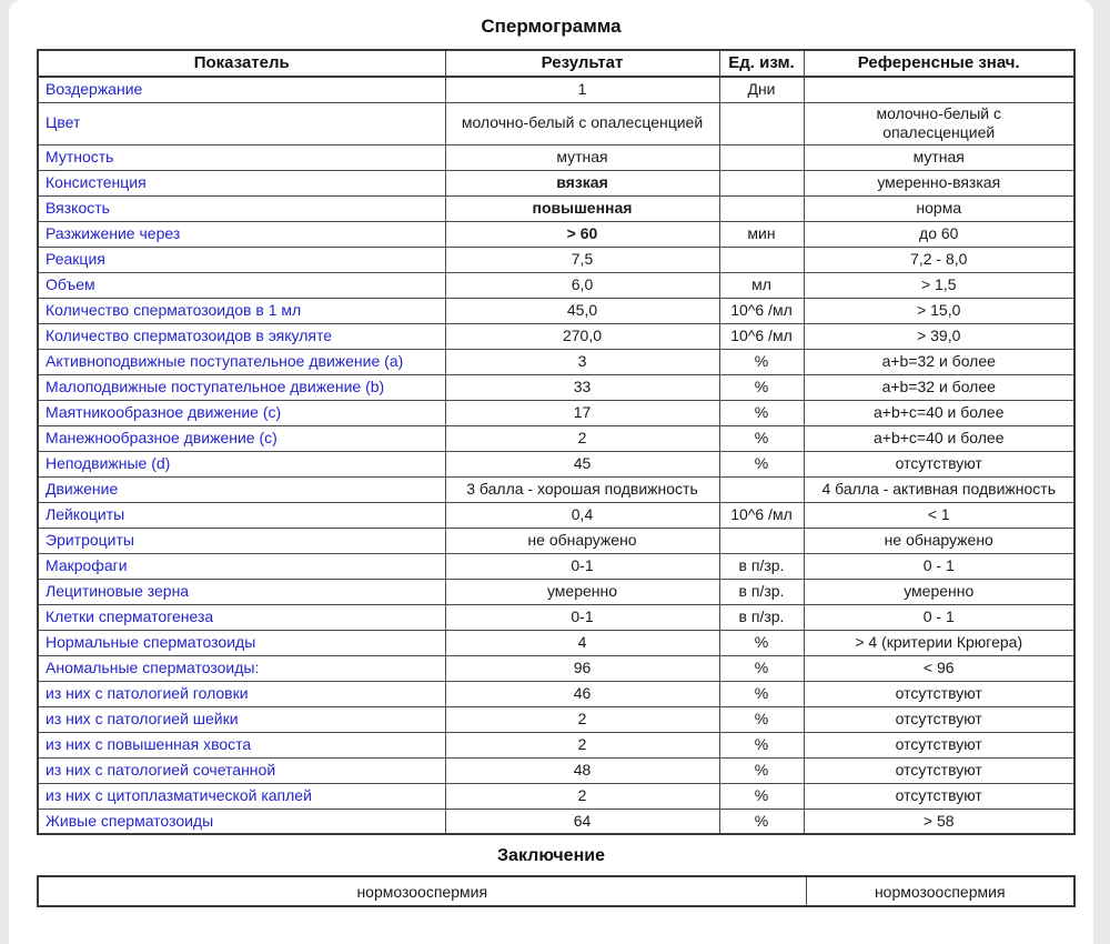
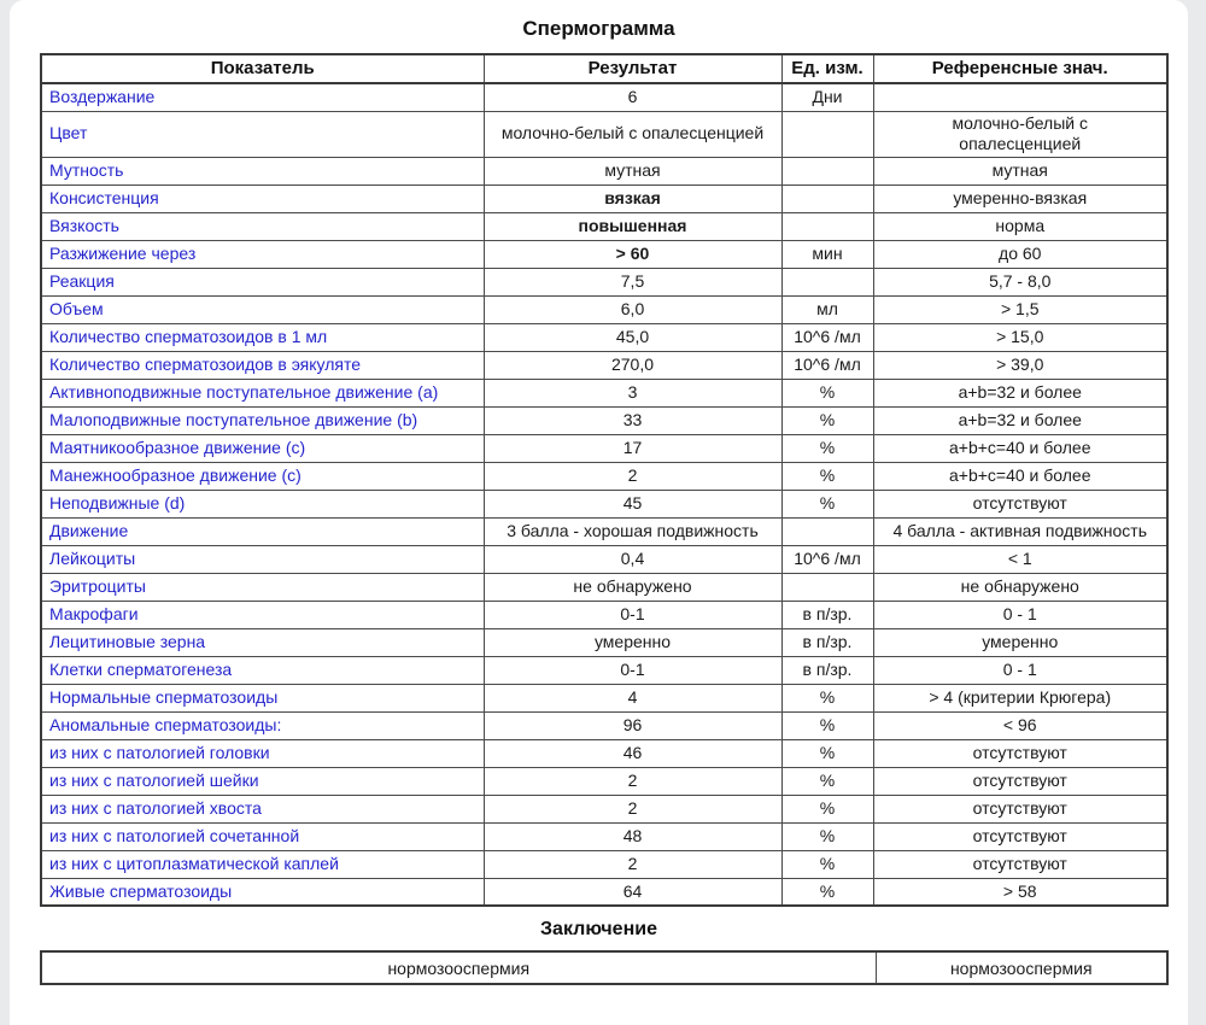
  Спермограмма
  Показатель	Результат	Ед. изм.	Референсные знач.
- Воздержание	1	Дни
+ Воздержание	6	Дни
  Цвет	молочно-белый с опалесценцией		молочно-белый с опалесценцией
  Мутность	мутная		мутная
  Консистенция	вязкая		умеренно-вязкая
  Вязкость	повышенная		норма
  Разжижение через	> 60	мин	до 60
- Реакция	7,5		7,2 - 8,0
+ Реакция	7,5		5,7 - 8,0
  Объем	6,0	мл	> 1,5
  Количество сперматозоидов в 1 мл	45,0	10^6 /мл	> 15,0
  Количество сперматозоидов в эякуляте	270,0	10^6 /мл	> 39,0
  Активноподвижные поступательное движение (a)	3	%	a+b=32 и более
  Малоподвижные поступательное движение (b)	33	%	a+b=32 и более
  Маятникообразное движение (c)	17	%	a+b+c=40 и более
  Манежнообразное движение (c)	2	%	a+b+c=40 и более
  Неподвижные (d)	45	%	отсутствуют
  Движение	3 балла - хорошая подвижность		4 балла - активная подвижность
  Лейкоциты	0,4	10^6 /мл	< 1
  Эритроциты	не обнаружено		не обнаружено
  Макрофаги	0-1	в п/зр.	0 - 1
  Лецитиновые зерна	умеренно	в п/зр.	умеренно
  Клетки сперматогенеза	0-1	в п/зр.	0 - 1
  Нормальные сперматозоиды	4	%	> 4 (критерии Крюгера)
  Аномальные сперматозоиды:	96	%	< 96
  из них с патологией головки	46	%	отсутствуют
  из них с патологией шейки	2	%	отсутствуют
- из них с повышенная хвоста	2	%	отсутствуют
+ из них с патологией хвоста	2	%	отсутствуют
  из них с патологией сочетанной	48	%	отсутствуют
  из них с цитоплазматической каплей	2	%	отсутствуют
  Живые сперматозоиды	64	%	> 58
  Заключение
  нормозооспермия	нормозооспермия
